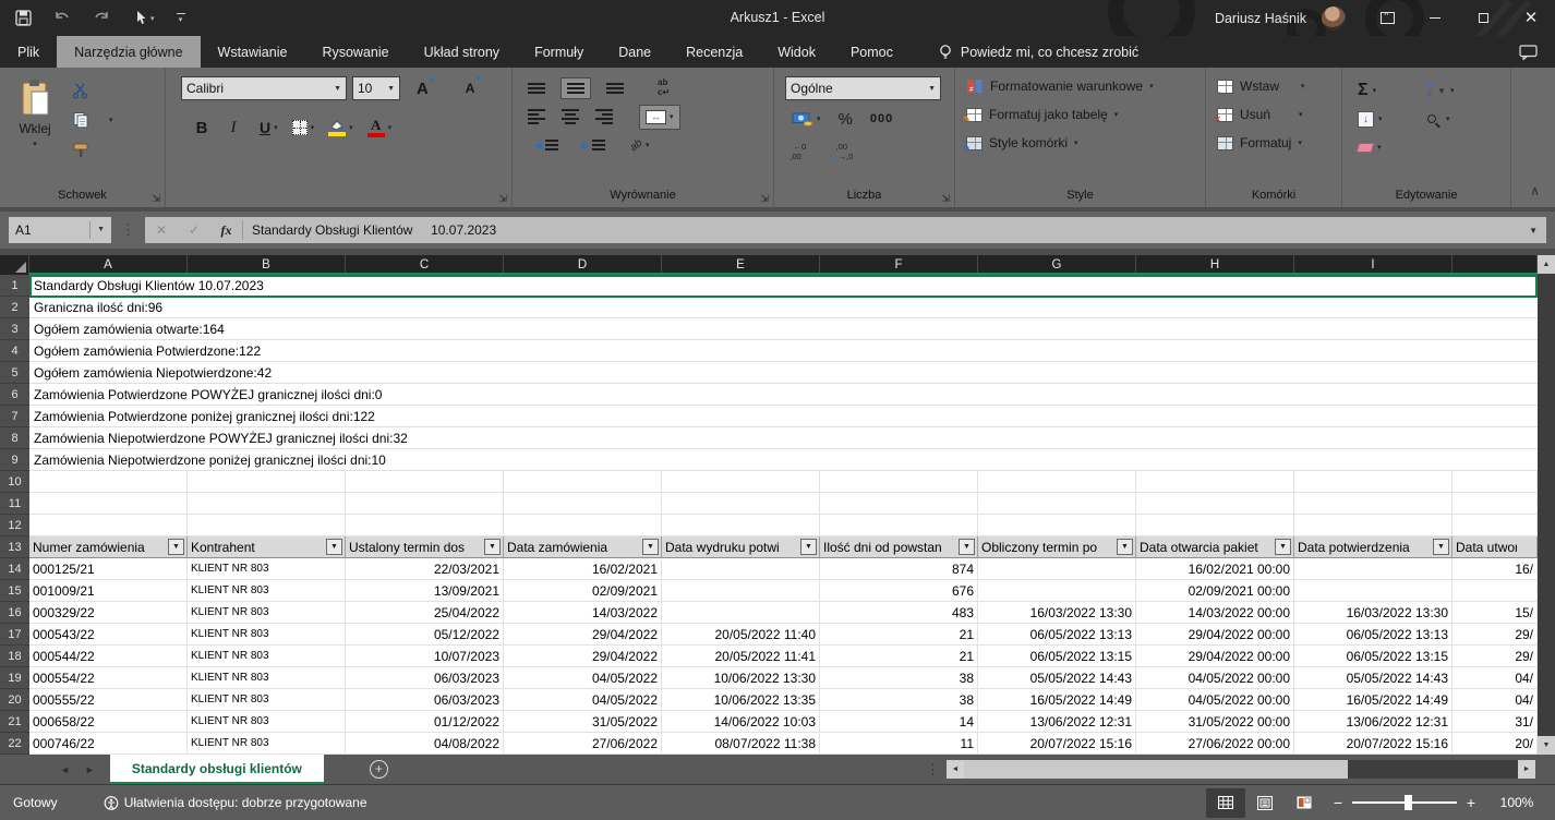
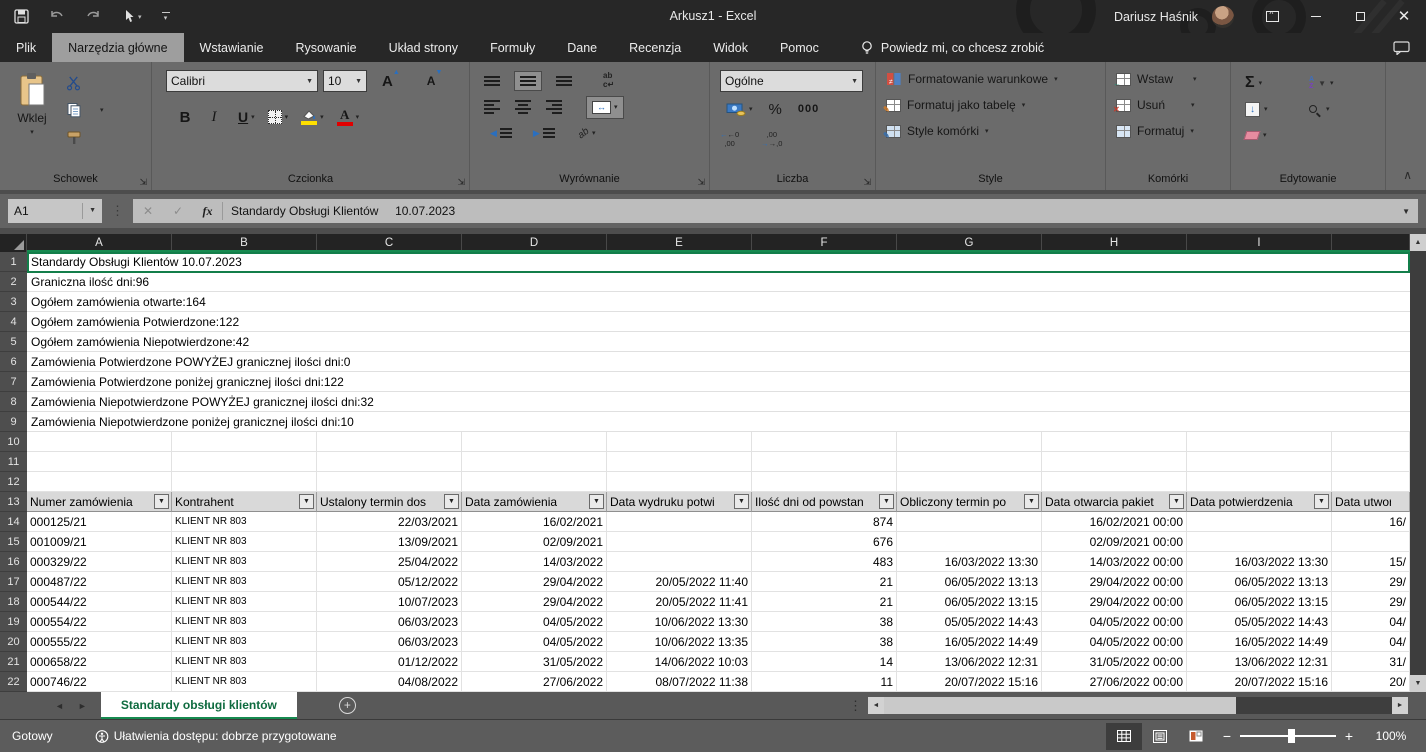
  Arkusz1 - Excel
  Dariusz Haśnik
  ✕
  Plik
  Narzędzia główne
  Wstawianie
  Rysowanie
  Układ strony
  Formuły
  Dane
  Recenzja
  Widok
  Pomoc
  Powiedz mi, co chcesz zrobić
  Wklej
  Schowek
  ⇲
  Calibri
  10
  B
  I
  U
  A
+ Czcionka
  ⇲
  ab
  c↵
  ↔
  ◀
  ▶
  Wyrównanie
  ⇲
  Ogólne
  %
  000
  ←←0
  ,00
  ,00
  →→,0
  Liczba
  ⇲
  Formatowanie warunkowe
  ✎
  Formatuj jako tabelę
  ✎
  Style komórki
  Style
  ←
  Wstaw
  ✕
  Usuń
  Formatuj
  Komórki
  Σ
  ▼
  ↓
  Edytowanie
  ∧
  A1
  ⋮
  ✕
  ✓
  fx
  Standardy Obsługi Klientów 10.07.2023
  ▼
  A
  B
  C
  D
  E
  F
  G
  H
  I
  1
  Standardy Obsługi Klientów 10.07.2023
  2
  Graniczna ilość dni:96
  3
  Ogółem zamówienia otwarte:164
  4
  Ogółem zamówienia Potwierdzone:122
  5
  Ogółem zamówienia Niepotwierdzone:42
  6
  Zamówienia Potwierdzone POWYŻEJ granicznej ilości dni:0
  7
  Zamówienia Potwierdzone poniżej granicznej ilości dni:122
  8
  Zamówienia Niepotwierdzone POWYŻEJ granicznej ilości dni:32
  9
  Zamówienia Niepotwierdzone poniżej granicznej ilości dni:10
  10
  11
  12
  13
  Numer zamówienia
  Kontrahent
  Ustalony termin dos
  Data zamówienia
  Data wydruku potwi
  Ilość dni od powstan
  Obliczony termin po
  Data otwarcia pakiet
  Data potwierdzenia
  Data utwo
  14
  000125/21
  KLIENT NR 803
  22/03/2021
  16/02/2021
  874
  16/02/2021 00:00
  16/
  15
  001009/21
  KLIENT NR 803
  13/09/2021
  02/09/2021
  676
  02/09/2021 00:00
  16
  000329/22
  KLIENT NR 803
  25/04/2022
  14/03/2022
  483
  16/03/2022 13:30
  14/03/2022 00:00
  16/03/2022 13:30
  15/
  17
- 000543/22
+ 000487/22
  KLIENT NR 803
  05/12/2022
  29/04/2022
  20/05/2022 11:40
  21
  06/05/2022 13:13
  29/04/2022 00:00
  06/05/2022 13:13
  29/
  18
  000544/22
  KLIENT NR 803
  10/07/2023
  29/04/2022
  20/05/2022 11:41
  21
  06/05/2022 13:15
  29/04/2022 00:00
  06/05/2022 13:15
  29/
  19
  000554/22
  KLIENT NR 803
  06/03/2023
  04/05/2022
  10/06/2022 13:30
  38
  05/05/2022 14:43
  04/05/2022 00:00
  05/05/2022 14:43
  04/
  20
  000555/22
  KLIENT NR 803
  06/03/2023
  04/05/2022
  10/06/2022 13:35
  38
  16/05/2022 14:49
  04/05/2022 00:00
  16/05/2022 14:49
  04/
  21
  000658/22
  KLIENT NR 803
  01/12/2022
  31/05/2022
  14/06/2022 10:03
  14
  13/06/2022 12:31
  31/05/2022 00:00
  13/06/2022 12:31
  31/
  22
  000746/22
  KLIENT NR 803
  04/08/2022
  27/06/2022
  08/07/2022 11:38
  11
  20/07/2022 15:16
  27/06/2022 00:00
  20/07/2022 15:16
  20/
  ◄
  ►
  Standardy obsługi klientów
  +
  ⋮
  Gotowy
  Ułatwienia dostępu: dobrze przygotowane
  −
  +
  100%
